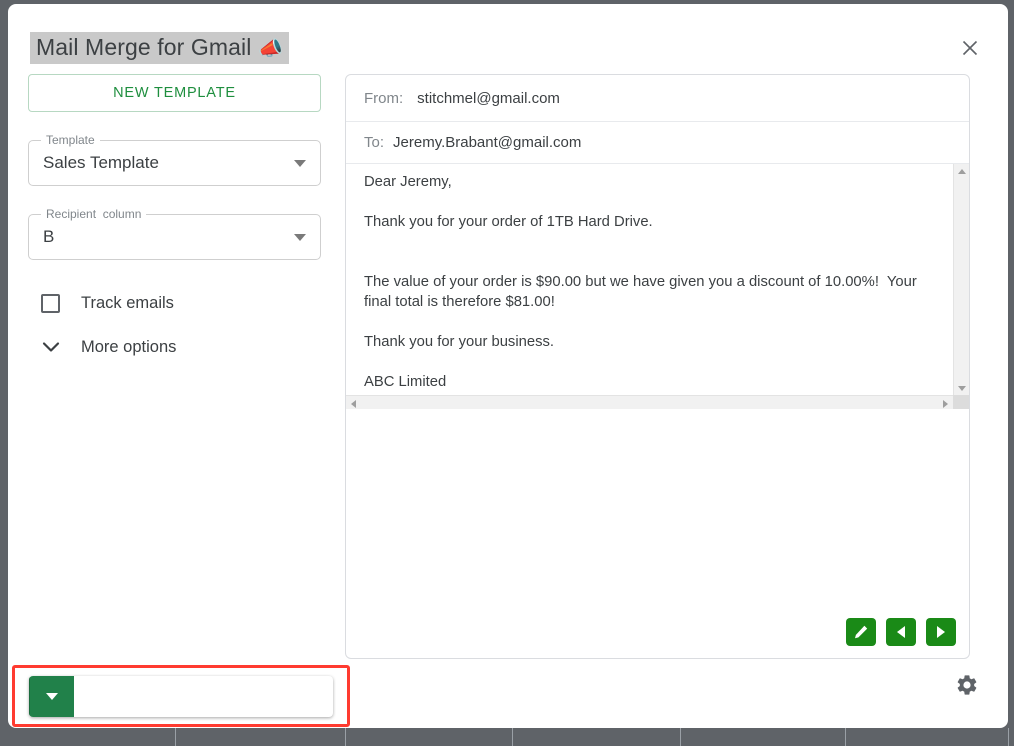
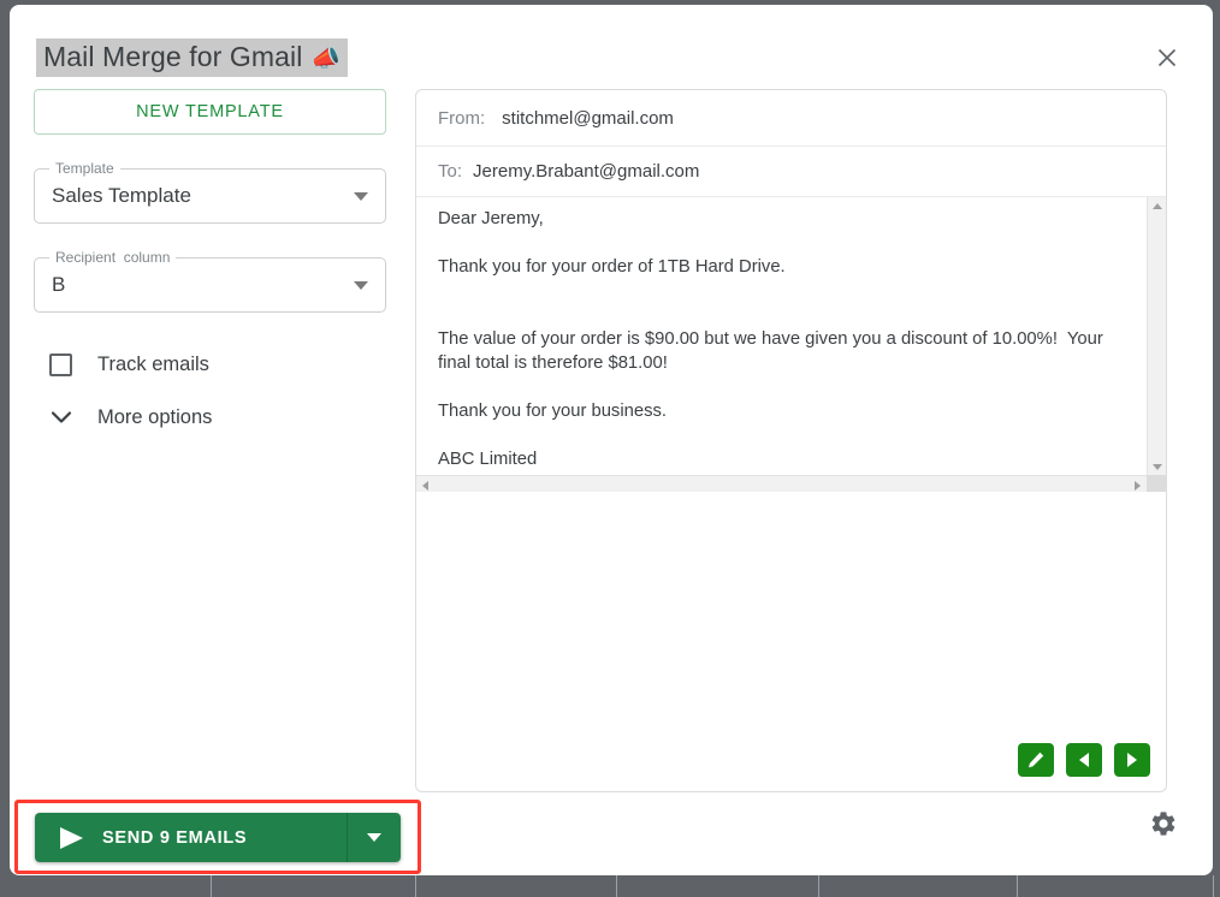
  Mail Merge for Gmail 📣
  NEW TEMPLATE
  Template
  Sales Template
  Recipient column
  B
  Track emails
  More options
  From:
  stitchmel@gmail.com
  To:
  Jeremy.Brabant@gmail.com
  Dear Jeremy,
  Thank you for your order of 1TB Hard Drive.
  The value of your order is $90.00 but we have given you a discount of 10.00%! Your final total is therefore $81.00!
  Thank you for your business.
  ABC Limited
+ SEND 9 EMAILS
